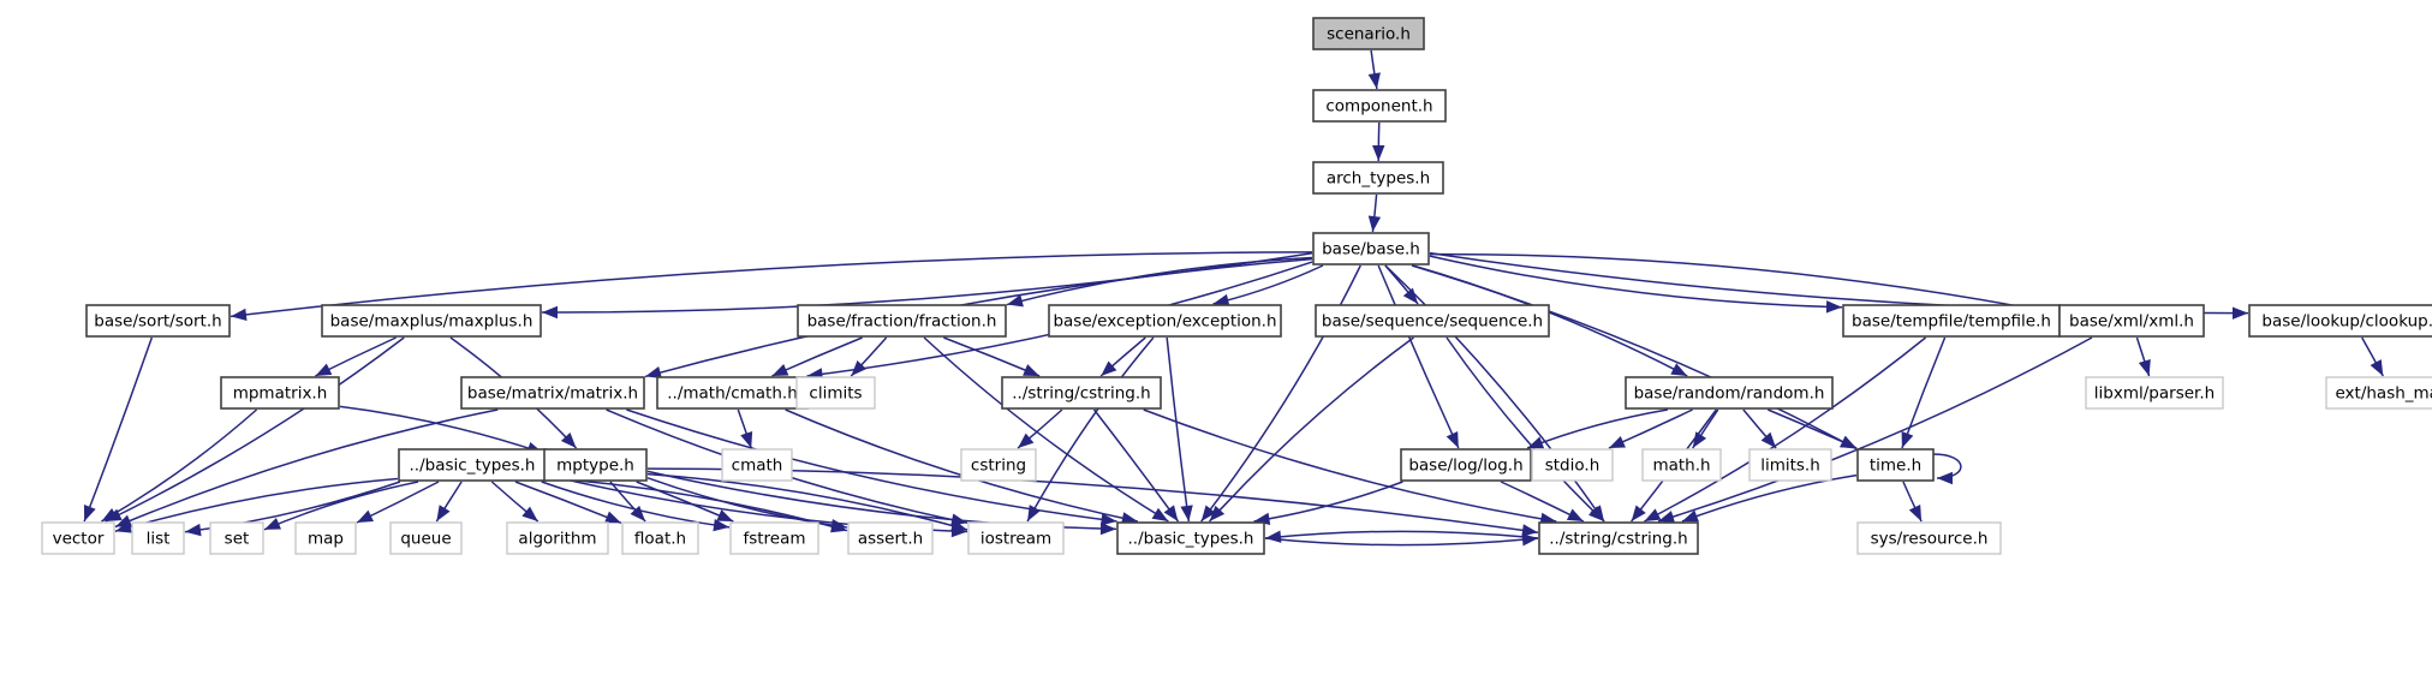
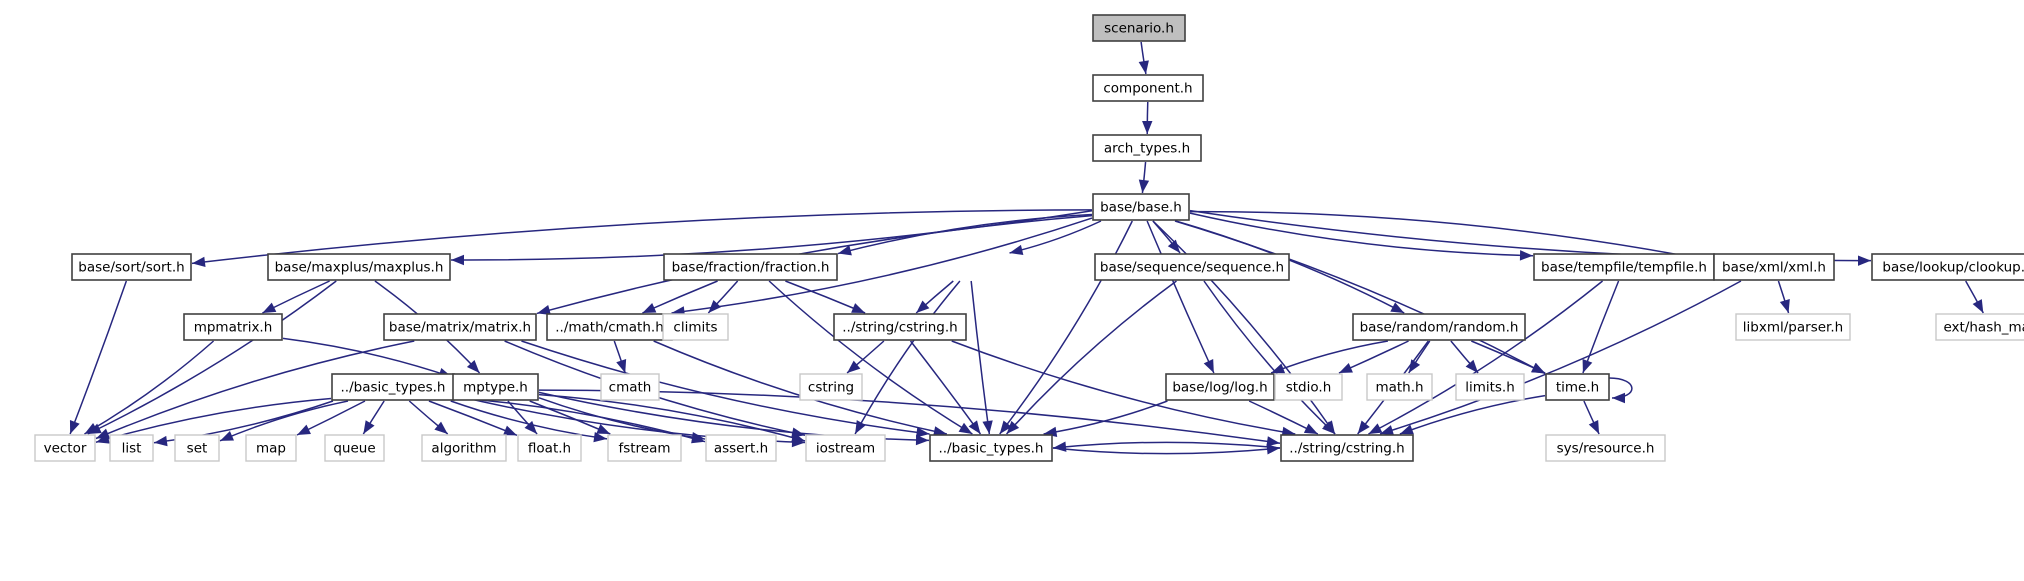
  scenario.h
  component.h
  arch_types.h
  base/base.h
  base/sort/sort.h
  base/maxplus/maxplus.h
  base/fraction/fraction.h
- base/exception/exception.h
  base/sequence/sequence.h
  base/tempfile/tempfile.h
  base/xml/xml.h
  base/lookup/clookup.
  mpmatrix.h
  base/matrix/matrix.h
  ../math/cmath.h
  climits
  ../string/cstring.h
  base/random/random.h
  libxml/parser.h
  ext/hash_m
  ../basic_types.h
  mptype.h
  cmath
  cstring
  base/log/log.h
  stdio.h
  math.h
  limits.h
  time.h
  vector
  list
  set
  map
  queue
  algorithm
  float.h
  fstream
  assert.h
  iostream
  ../basic_types.h
  ../string/cstring.h
  sys/resource.h
